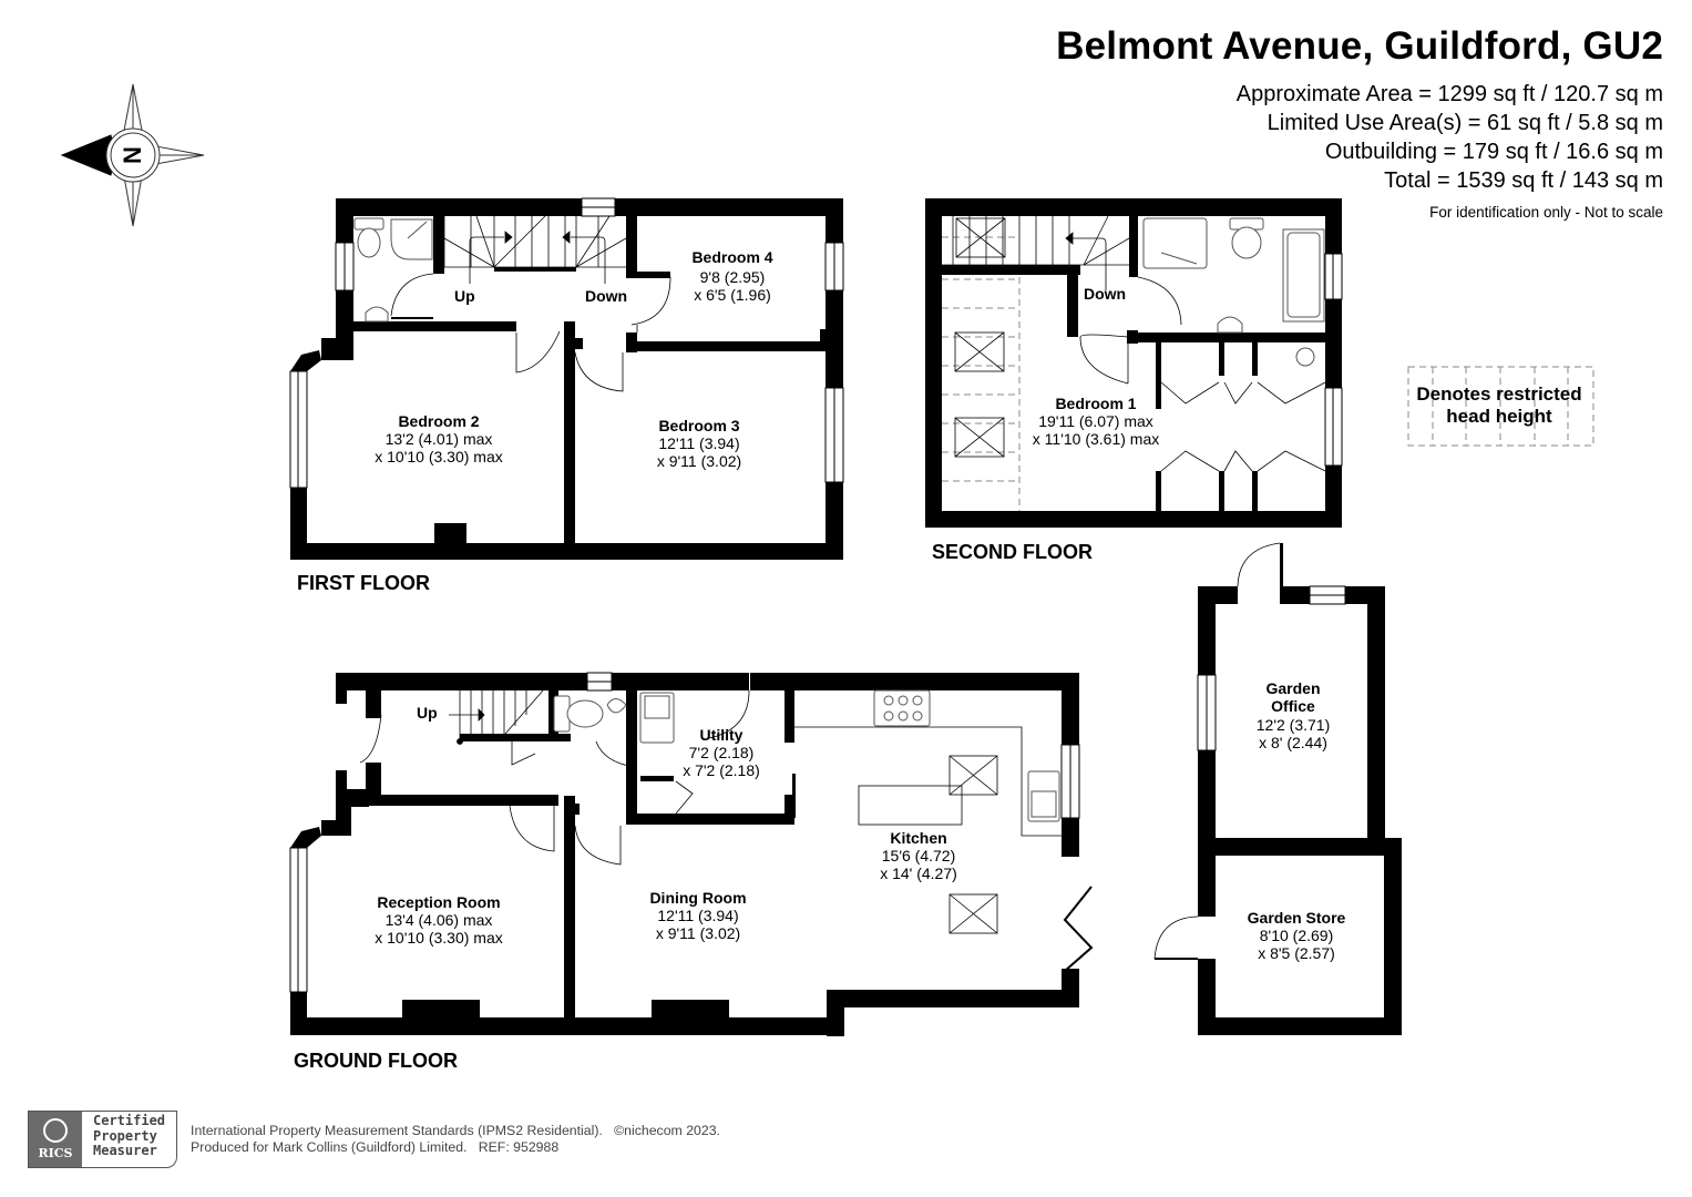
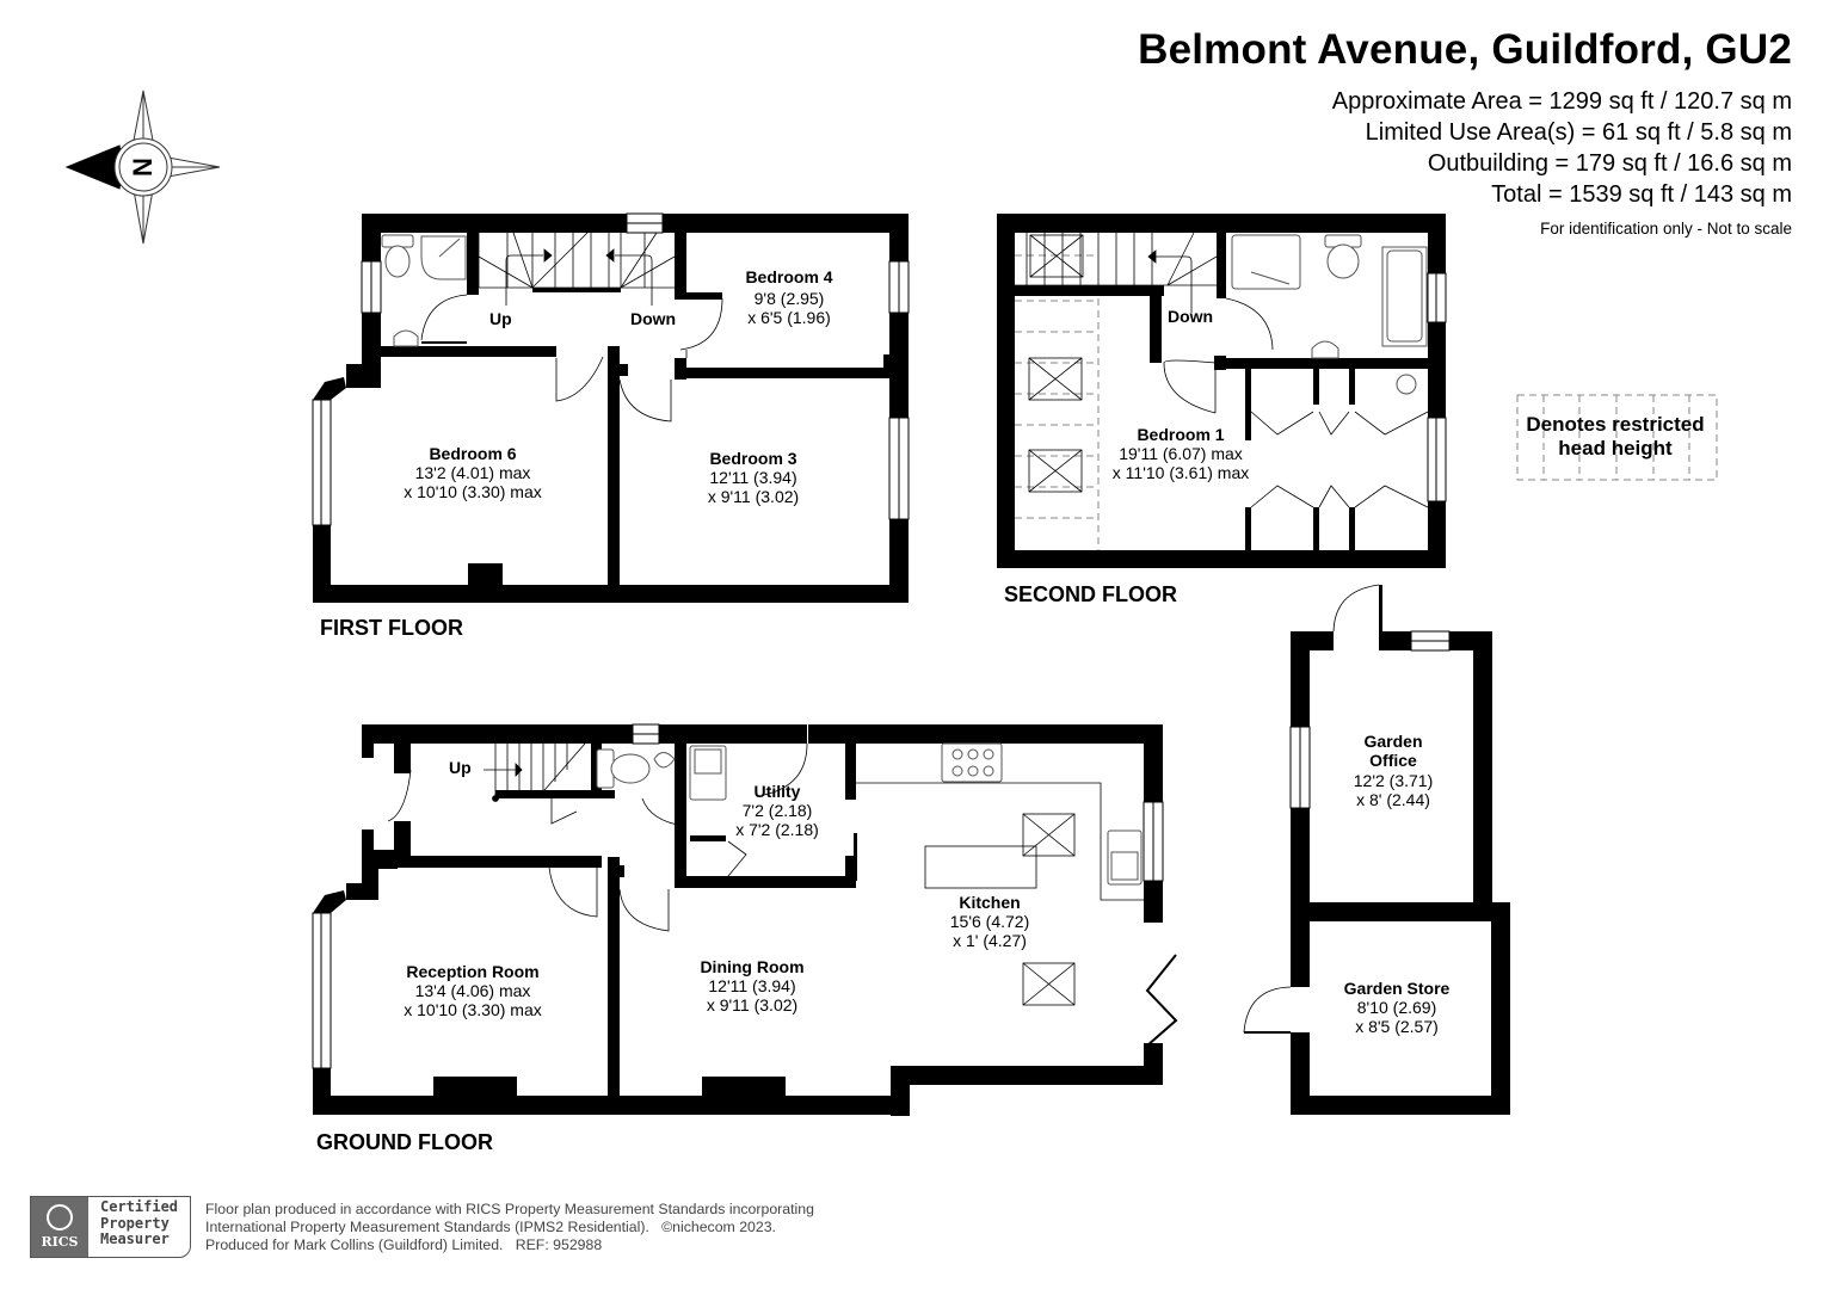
  Belmont Avenue, Guildford, GU2
  Approximate Area = 1299 sq ft / 120.7 sq m
  Limited Use Area(s) = 61 sq ft / 5.8 sq m
  Outbuilding = 179 sq ft / 16.6 sq m
  Total = 1539 sq ft / 143 sq m
  For identification only - Not to scale
  Up
  Down
  Bedroom 4
  9'8 (2.95)
  x 6'5 (1.96)
- Bedroom 2
+ Bedroom 6
  13'2 (4.01) max
  x 10'10 (3.30) max
  Bedroom 3
  12'11 (3.94)
  x 9'11 (3.02)
  FIRST FLOOR
  Down
  Bedroom 1
  19'11 (6.07) max
  x 11'10 (3.61) max
  SECOND FLOOR
  Denotes restricted
  head height
  Up
  Utility
  7'2 (2.18)
  x 7'2 (2.18)
  Kitchen
  15'6 (4.72)
- x 14' (4.27)
+ x 1' (4.27)
  Reception Room
  13'4 (4.06) max
  x 10'10 (3.30) max
  Dining Room
  12'11 (3.94)
  x 9'11 (3.02)
  GROUND FLOOR
  Garden
  Office
  12'2 (3.71)
  x 8' (2.44)
  Garden Store
  8'10 (2.69)
  x 8'5 (2.57)
  RICS
  Certified
  Property
  Measurer
+ Floor plan produced in accordance with RICS Property Measurement Standards incorporating
  International Property Measurement Standards (IPMS2 Residential). ©nichecom 2023.
  Produced for Mark Collins (Guildford) Limited. REF: 952988
